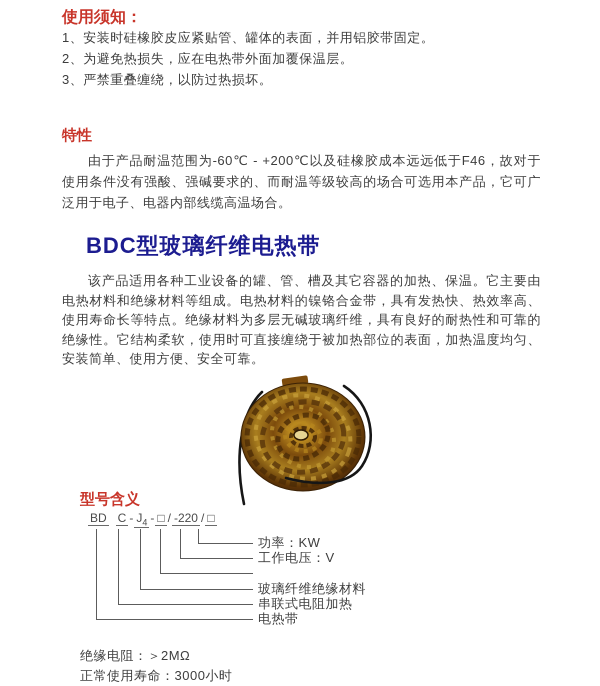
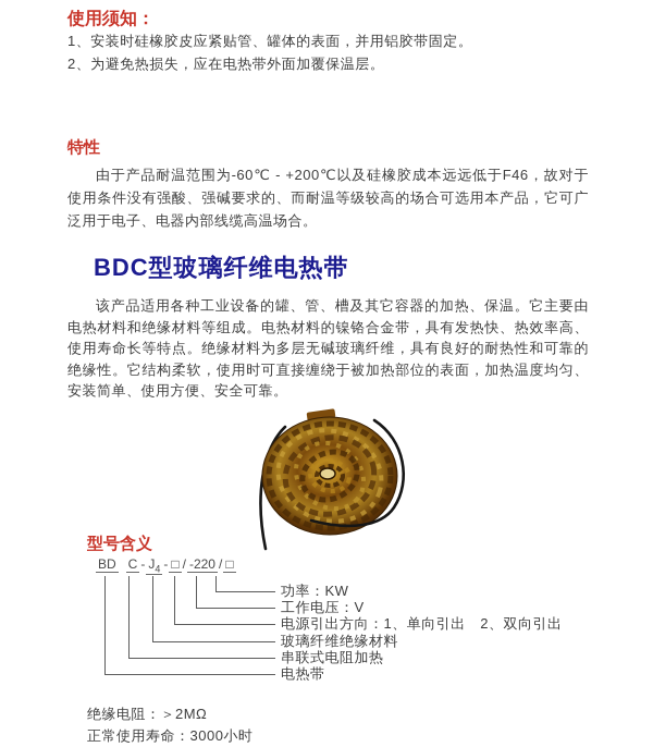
  使用须知：
  1、安装时硅橡胶皮应紧贴管、罐体的表面，并用铝胶带固定。
  2、为避免热损失，应在电热带外面加覆保温层。
- 3、严禁重叠缠绕，以防过热损坏。
  特性
  由于产品耐温范围为-60℃ - +200℃以及硅橡胶成本远远低于F46，故对于使用条件没有强酸、强碱要求的、而耐温等级较高的场合可选用本产品，它可广泛用于电子、电器内部线缆高温场合。
  BDC型玻璃纤维电热带
  该产品适用各种工业设备的罐、管、槽及其它容器的加热、保温。它主要由电热材料和绝缘材料等组成。电热材料的镍铬合金带，具有发热快、热效率高、使用寿命长等特点。绝缘材料为多层无碱玻璃纤维，具有良好的耐热性和可靠的绝缘性。它结构柔软，使用时可直接缠绕于被加热部位的表面，加热温度均匀、安装简单、使用方便、安全可靠。
  型号含义
  BD C - J4 - □ / -220 / □
  功率：KW
  工作电压：V
+ 电源引出方向：1、单向引出 2、双向引出
  玻璃纤维绝缘材料
  串联式电阻加热
  电热带
  绝缘电阻：＞2MΩ
  正常使用寿命：3000小时
